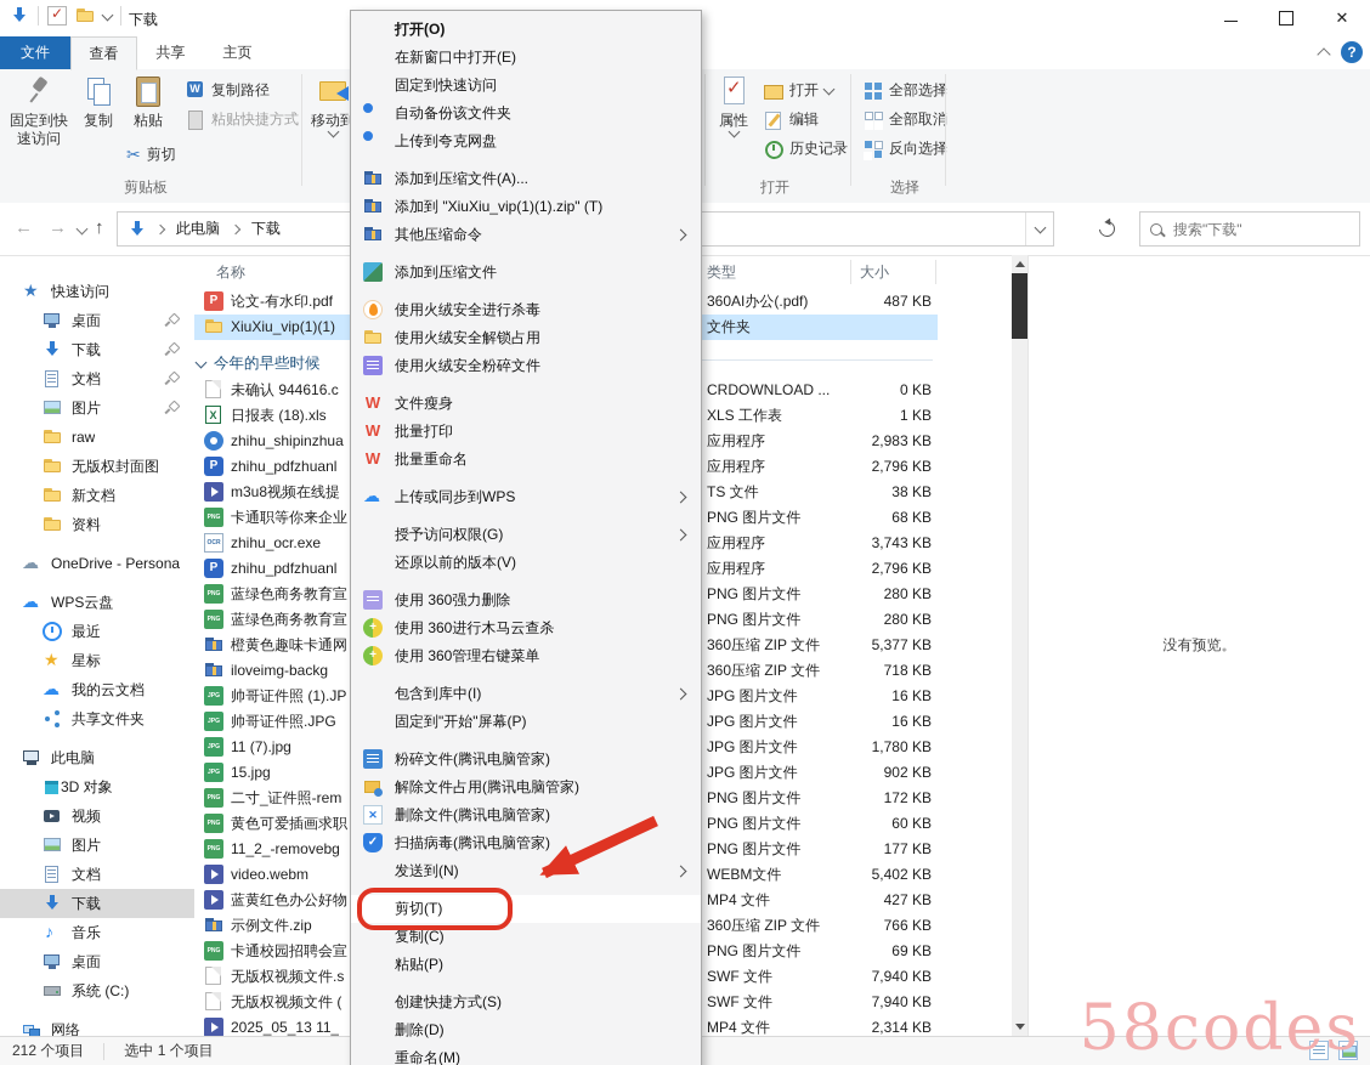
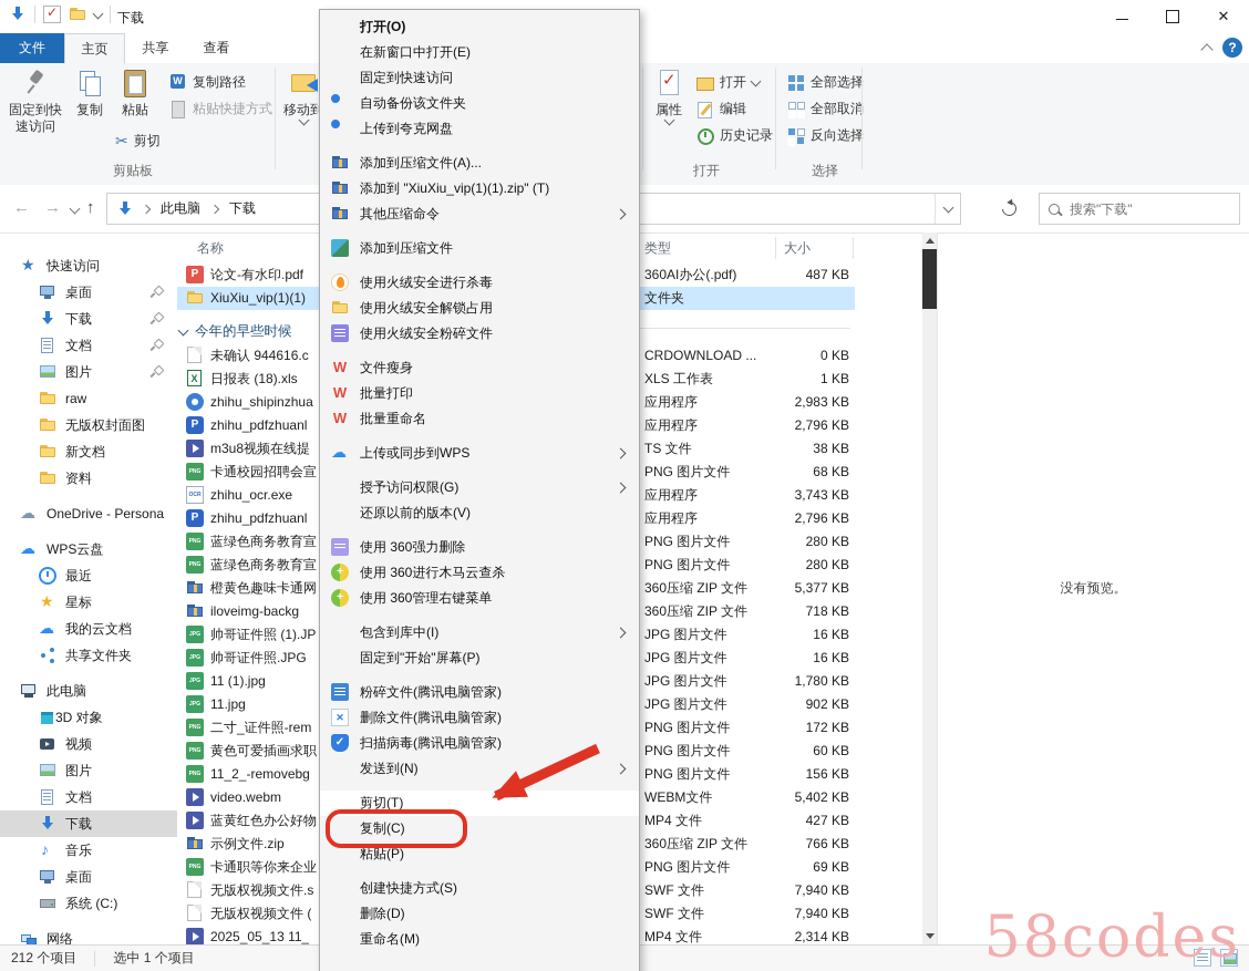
  ✓
  下载
  ✕
  文件
- 查看
+ 主页
  共享
- 主页
+ 查看
  ?
  固定到快速访问
  复制
  粘贴
  ✂
  剪切
  复制路径
  粘贴快捷方式
  剪贴板
  移动到
  属性
  打开
  编辑
  历史记录
  打开
  全部选择
  全部取消
  反向选择
  选择
  ←
  →
  ↑
  此电脑
  下载
  搜索"下载"
  快速访问
  桌面
  下载
  文档
  图片
  raw
  无版权封面图
  新文档
  资料
  OneDrive - Persona
  WPS云盘
  最近
  星标
  我的云文档
  共享文件夹
  此电脑
  3D 对象
  视频
  图片
  文档
  下载
  音乐
  桌面
  系统 (C:)
  网络
  名称
  类型
  大小
  论文-有水印.pdf
  360AI办公(.pdf)
  487 KB
  XiuXiu_vip(1)(1)
  文件夹
  今年的早些时候
  未确认 944616.c
  CRDOWNLOAD ...
  0 KB
  日报表 (18).xls
  XLS 工作表
  1 KB
  zhihu_shipinzhua
  应用程序
  2,983 KB
  zhihu_pdfzhuanl
  应用程序
  2,796 KB
  m3u8视频在线提
  TS 文件
  38 KB
- 卡通职等你来企业
+ 卡通校园招聘会宣
  PNG 图片文件
  68 KB
  zhihu_ocr.exe
  应用程序
  3,743 KB
  zhihu_pdfzhuanl
  应用程序
  2,796 KB
  蓝绿色商务教育宣
  PNG 图片文件
  280 KB
  蓝绿色商务教育宣
  PNG 图片文件
  280 KB
  橙黄色趣味卡通网
  360压缩 ZIP 文件
  5,377 KB
  iloveimg-backg
  360压缩 ZIP 文件
  718 KB
  帅哥证件照 (1).JP
  JPG 图片文件
  16 KB
  帅哥证件照.JPG
  JPG 图片文件
  16 KB
- 11 (7).jpg
+ 11 (1).jpg
  JPG 图片文件
  1,780 KB
- 15.jpg
+ 11.jpg
  JPG 图片文件
  902 KB
  二寸_证件照-rem
  PNG 图片文件
  172 KB
  黄色可爱插画求职
  PNG 图片文件
  60 KB
  11_2_-removebg
  PNG 图片文件
- 177 KB
+ 156 KB
  video.webm
  WEBM文件
  5,402 KB
  蓝黄红色办公好物
  MP4 文件
  427 KB
  示例文件.zip
  360压缩 ZIP 文件
  766 KB
- 卡通校园招聘会宣
+ 卡通职等你来企业
  PNG 图片文件
  69 KB
  无版权视频文件.s
  SWF 文件
  7,940 KB
  无版权视频文件 (
  SWF 文件
  7,940 KB
  2025_05_13 11_
  MP4 文件
  2,314 KB
  没有预览。
  212 个项目
  选中 1 个项目
  打开(O)
  在新窗口中打开(E)
  固定到快速访问
  自动备份该文件夹
  上传到夸克网盘
  添加到压缩文件(A)...
  添加到 "XiuXiu_vip(1)(1).zip" (T)
  其他压缩命令
  添加到压缩文件
  使用火绒安全进行杀毒
  使用火绒安全解锁占用
  使用火绒安全粉碎文件
  文件瘦身
  批量打印
  批量重命名
  上传或同步到WPS
  授予访问权限(G)
  还原以前的版本(V)
  使用 360强力删除
  使用 360进行木马云查杀
  使用 360管理右键菜单
  包含到库中(I)
  固定到"开始"屏幕(P)
  粉碎文件(腾讯电脑管家)
- 解除文件占用(腾讯电脑管家)
  删除文件(腾讯电脑管家)
  扫描病毒(腾讯电脑管家)
  发送到(N)
  剪切(T)
  复制(C)
  粘贴(P)
  创建快捷方式(S)
  删除(D)
  重命名(M)
  58codes
